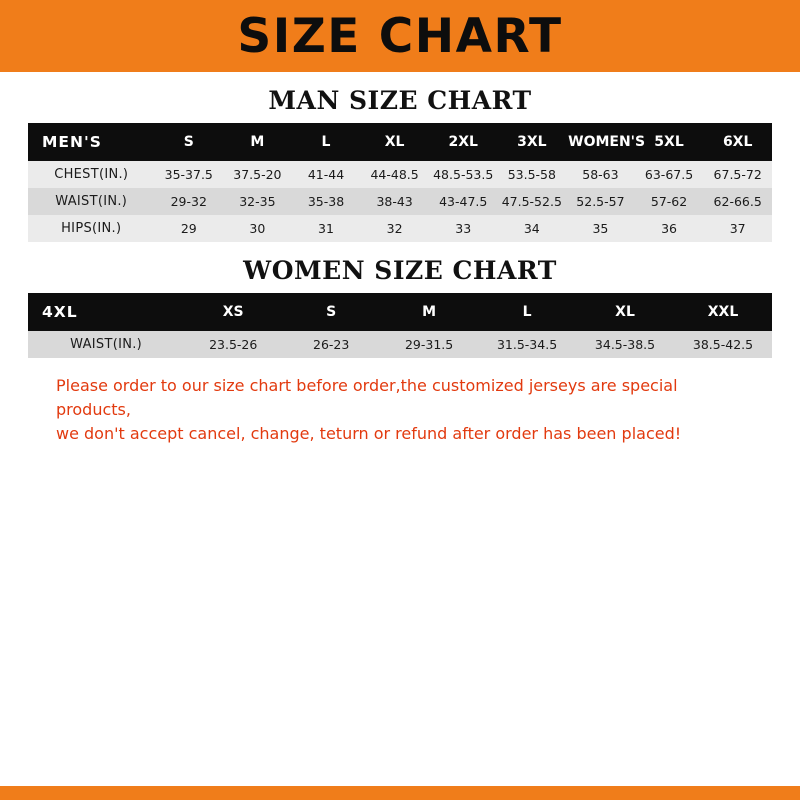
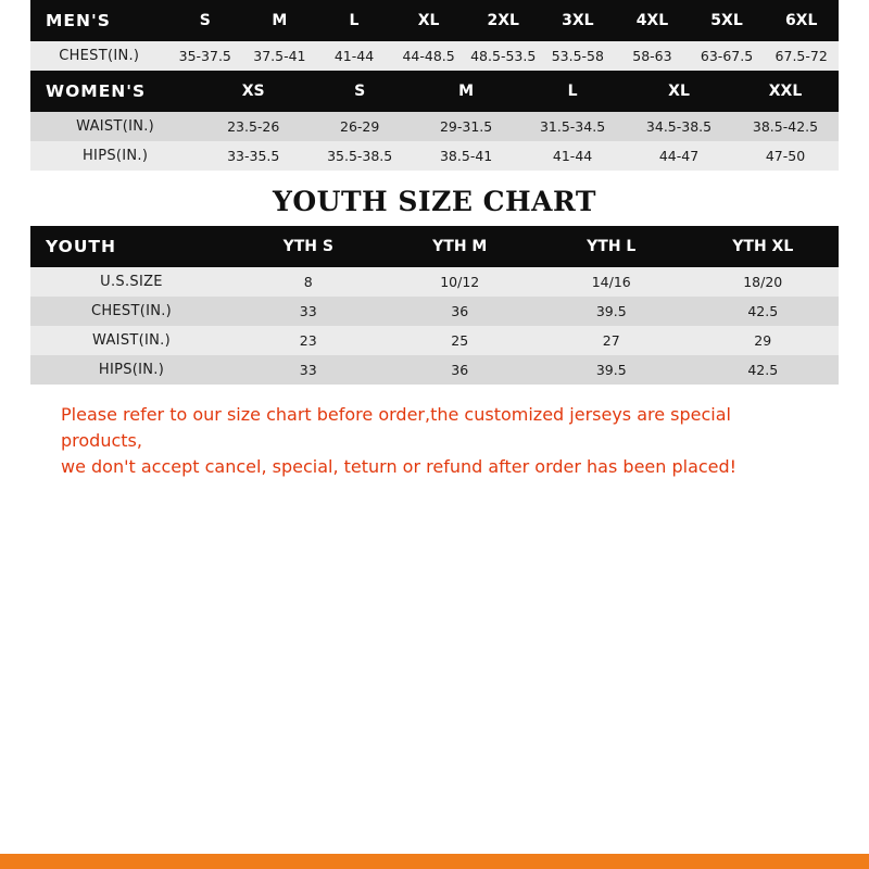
- SIZE CHART
- MAN SIZE CHART
- MEN'S	S	M	L	XL	2XL	3XL	WOMEN'S	5XL	6XL
+ MEN'S	S	M	L	XL	2XL	3XL	4XL	5XL	6XL
- CHEST(IN.)	35-37.5	37.5-20	41-44	44-48.5	48.5-53.5	53.5-58	58-63	63-67.5	67.5-72
+ CHEST(IN.)	35-37.5	37.5-41	41-44	44-48.5	48.5-53.5	53.5-58	58-63	63-67.5	67.5-72
- WAIST(IN.)	29-32	32-35	35-38	38-43	43-47.5	47.5-52.5	52.5-57	57-62	62-66.5
- HIPS(IN.)	29	30	31	32	33	34	35	36	37
- WOMEN SIZE CHART
- 4XL	XS	S	M	L	XL	XXL
+ WOMEN'S	XS	S	M	L	XL	XXL
- WAIST(IN.)	23.5-26	26-23	29-31.5	31.5-34.5	34.5-38.5	38.5-42.5
+ WAIST(IN.)	23.5-26	26-29	29-31.5	31.5-34.5	34.5-38.5	38.5-42.5
+ HIPS(IN.)	33-35.5	35.5-38.5	38.5-41	41-44	44-47	47-50
+ YOUTH SIZE CHART
+ YOUTH	YTH S	YTH M	YTH L	YTH XL
+ U.S.SIZE	8	10/12	14/16	18/20
+ CHEST(IN.)	33	36	39.5	42.5
+ WAIST(IN.)	23	25	27	29
+ HIPS(IN.)	33	36	39.5	42.5
- Please order to our size chart before order,the customized jerseys are special products,
+ Please refer to our size chart before order,the customized jerseys are special products,
- we don't accept cancel, change, teturn or refund after order has been placed!
+ we don't accept cancel, special, teturn or refund after order has been placed!
